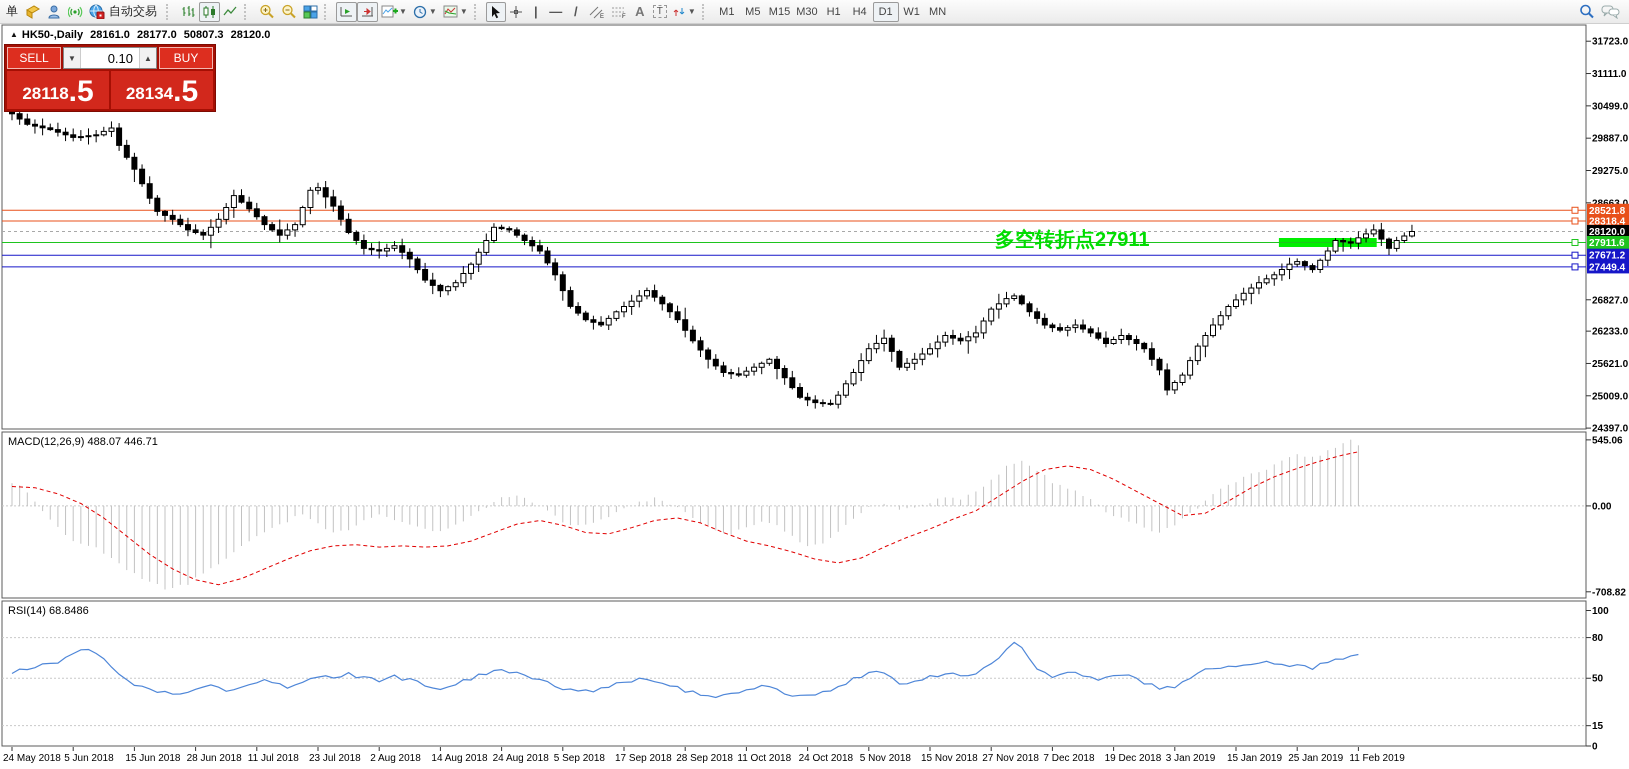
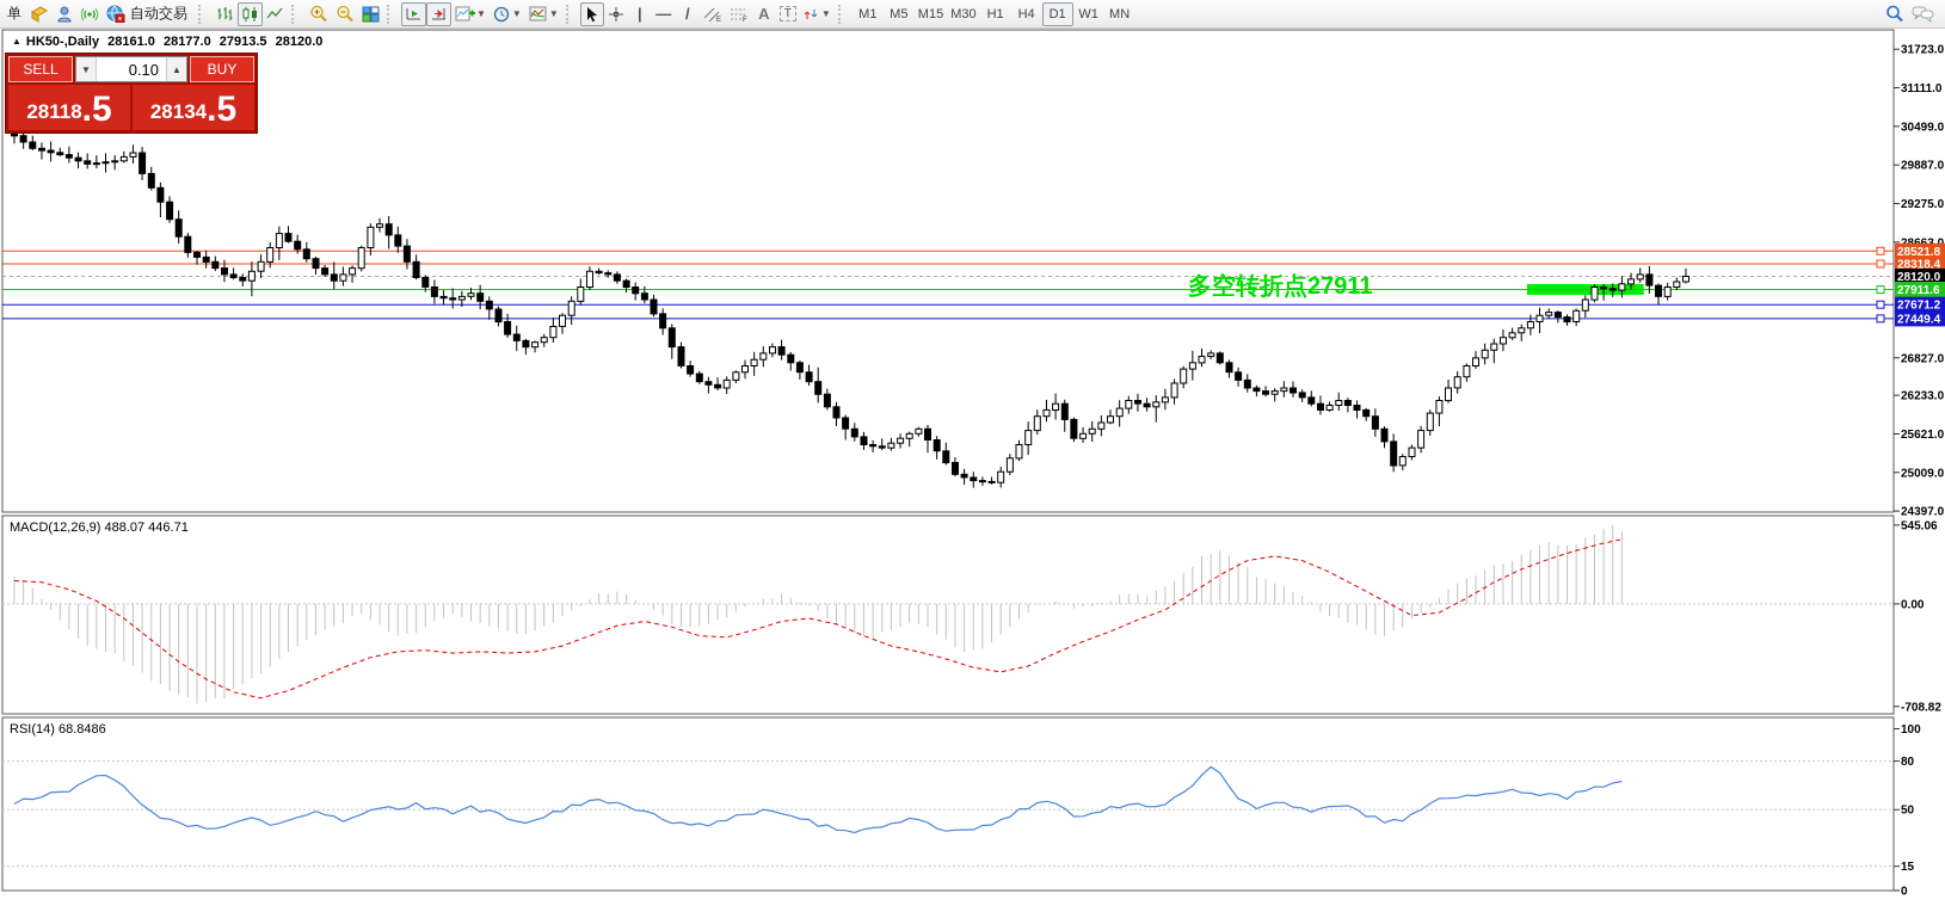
  单
  自动交易
  ▼
  ▼
  ▼
  |
  —
  /
  A
  T
  ▼
  M1
  M5
  M15
  M30
  H1
  H4
  D1
  W1
  MN
  31723.0
  31111.0
  30499.0
  29887.0
  29275.0
  26827.0
  26233.0
  25621.0
  25009.0
  24397.0
  28521.8
  28318.4
  28120.0
  27911.6
  27671.2
  27449.4
  545.06
  0.00
  -708.82
  100
  80
  50
  15
  0
- 24 May 2018
- 5 Jun 2018
- 15 Jun 2018
- 28 Jun 2018
- 11 Jul 2018
- 23 Jul 2018
- 2 Aug 2018
- 14 Aug 2018
- 24 Aug 2018
- 5 Sep 2018
- 17 Sep 2018
- 28 Sep 2018
- 11 Oct 2018
- 24 Oct 2018
- 5 Nov 2018
- 15 Nov 2018
- 27 Nov 2018
- 7 Dec 2018
- 19 Dec 2018
- 3 Jan 2019
- 15 Jan 2019
- 25 Jan 2019
- 11 Feb 2019
- ▲ HK50-,Daily 28161.0 28177.0 50807.3 28120.0
+ ▲ HK50-,Daily 28161.0 28177.0 27913.5 28120.0
  SELL
  ▼
  0.10
  ▲
  BUY
  28118
  .5
  28134
  .5
  多空转折点27911
  MACD(12,26,9) 488.07 446.71
  RSI(14) 68.8486
